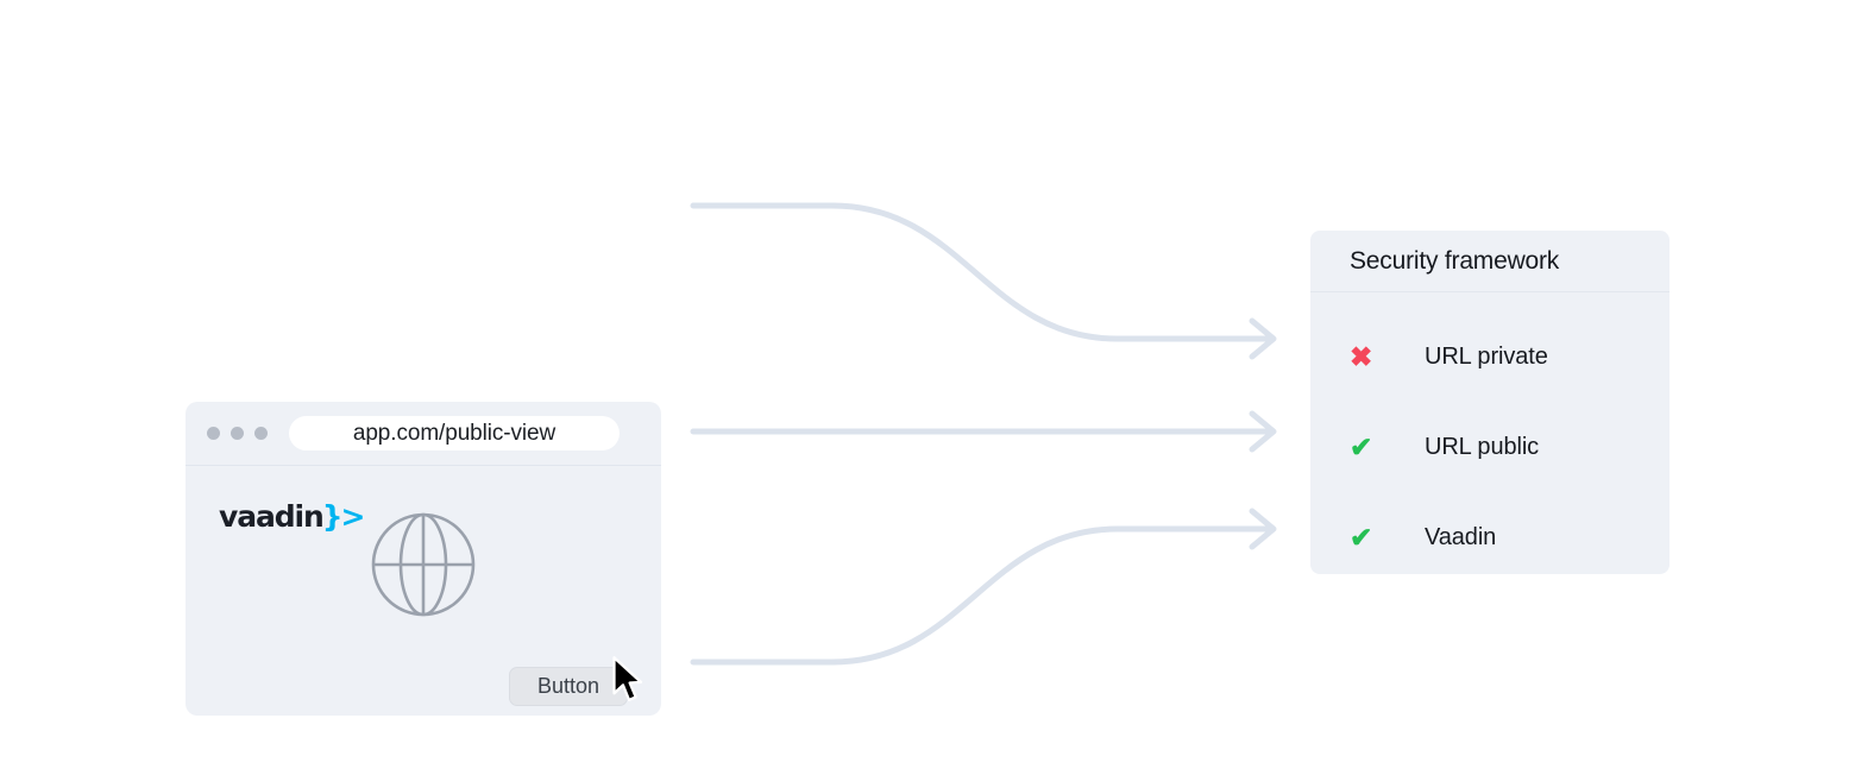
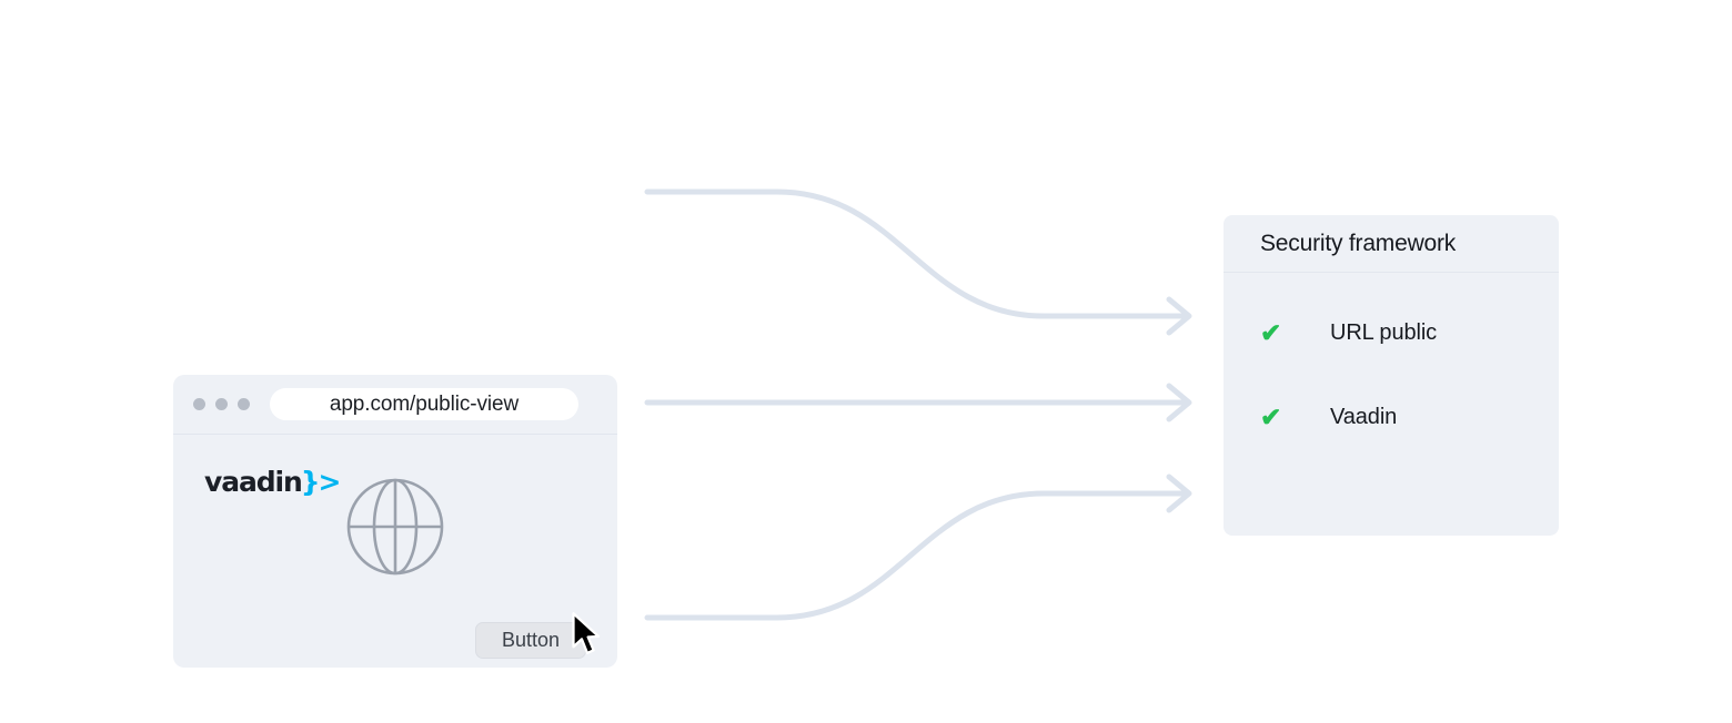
  app.com/public-view
  vaadin
  }>
  Button
  Security framework
- ✖
- URL private
  ✔
  URL public
  ✔
  Vaadin
